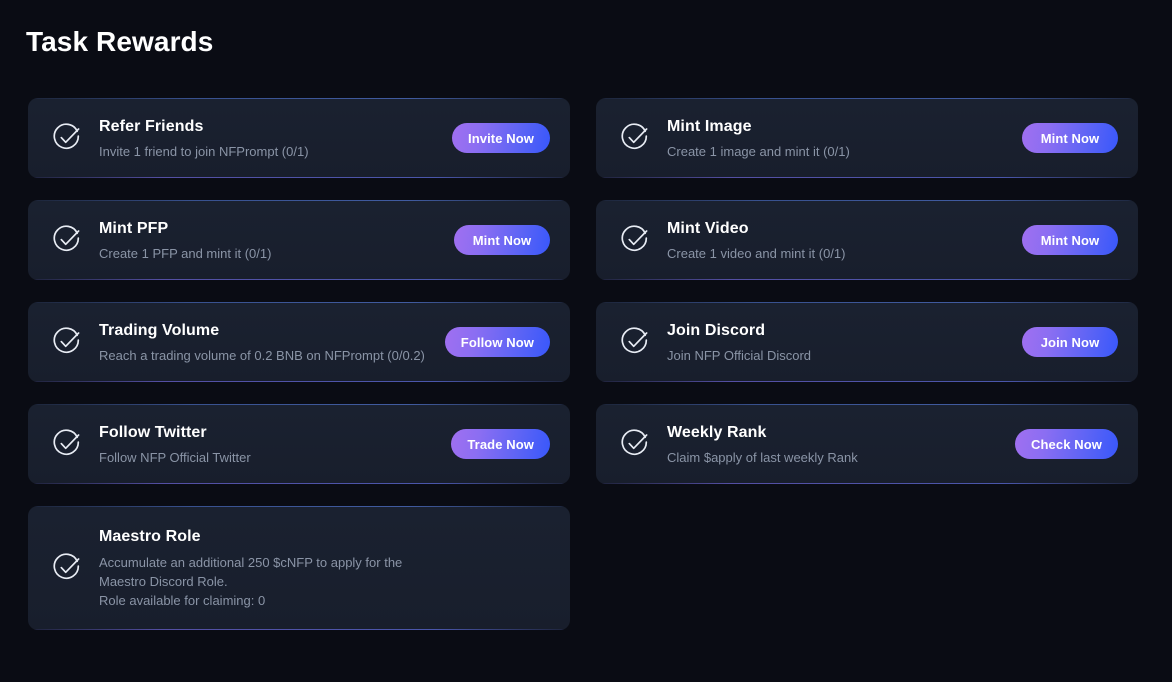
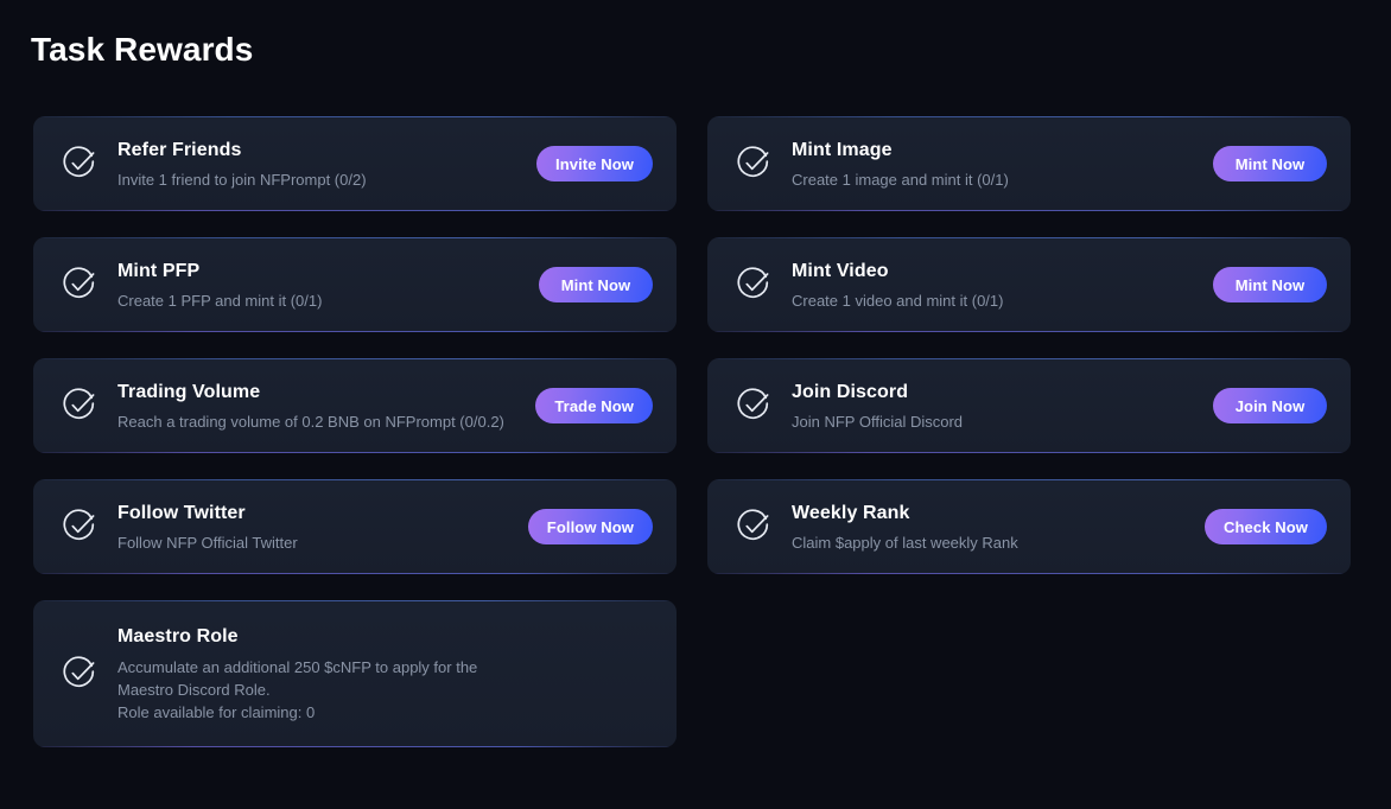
  Task Rewards
  Refer Friends
- Invite 1 friend to join NFPrompt (0/1)
+ Invite 1 friend to join NFPrompt (0/2)
  Invite Now
  Mint Image
  Create 1 image and mint it (0/1)
  Mint Now
  Mint PFP
  Create 1 PFP and mint it (0/1)
  Mint Now
  Mint Video
  Create 1 video and mint it (0/1)
  Mint Now
  Trading Volume
  Reach a trading volume of 0.2 BNB on NFPrompt (0/0.2)
- Follow Now
+ Trade Now
  Join Discord
  Join NFP Official Discord
  Join Now
  Follow Twitter
  Follow NFP Official Twitter
- Trade Now
+ Follow Now
  Weekly Rank
  Claim $apply of last weekly Rank
  Check Now
  Maestro Role
  Accumulate an additional 250 $cNFP to apply for the
  Maestro Discord Role.
  Role available for claiming: 0
